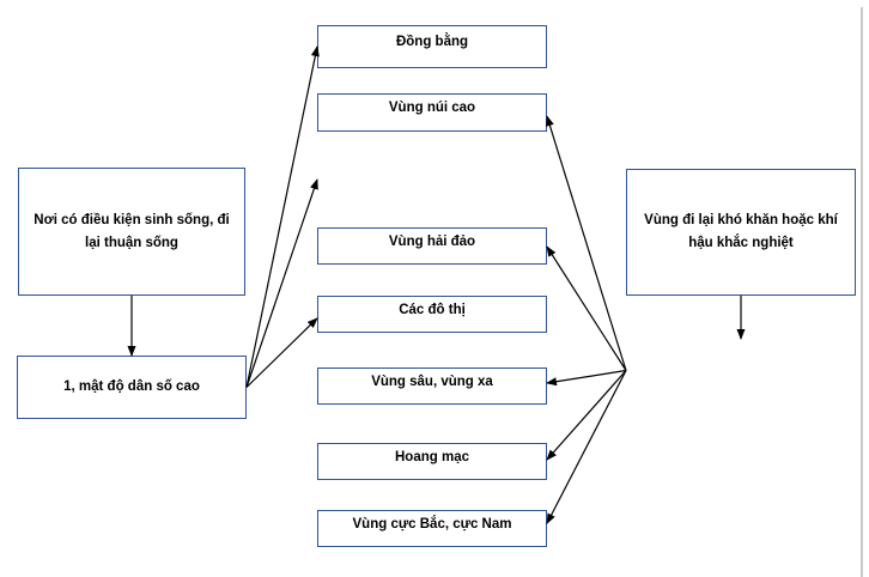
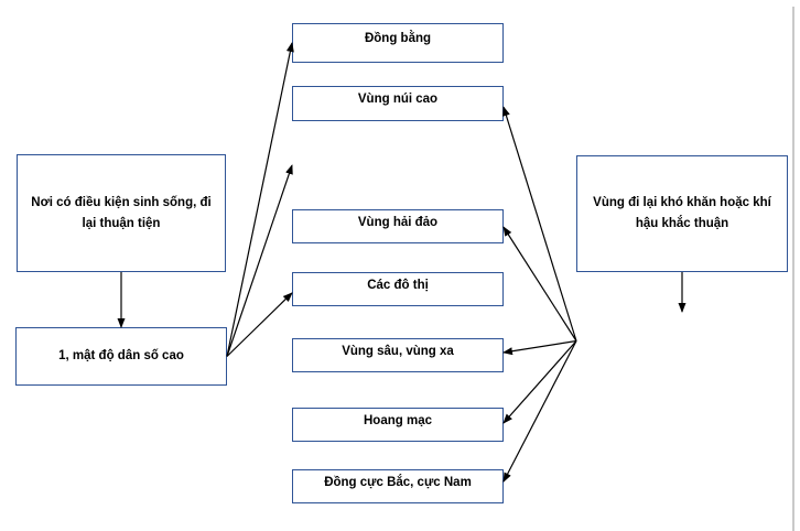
- Nơi có điều kiện sinh sống, đi lại thuận sống
+ Nơi có điều kiện sinh sống, đi lại thuận tiện
  1, mật độ dân số cao
- Vùng đi lại khó khăn hoặc khí hậu khắc nghiệt
+ Vùng đi lại khó khăn hoặc khí hậu khắc thuận
  Đồng bằng
  Vùng núi cao
  Vùng hải đảo
  Các đô thị
  Vùng sâu, vùng xa
  Hoang mạc
- Vùng cực Bắc, cực Nam
+ Đồng cực Bắc, cực Nam
